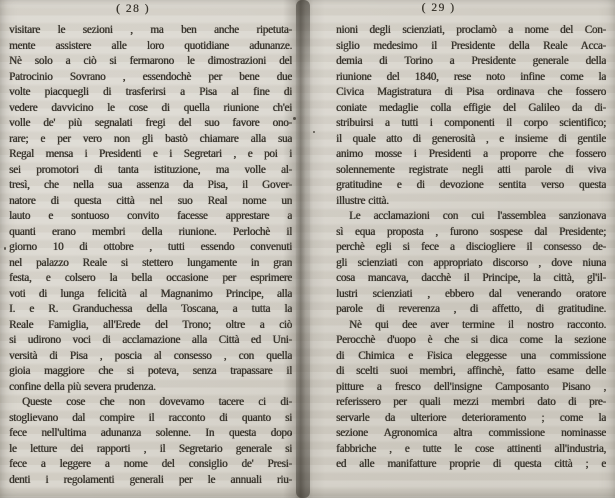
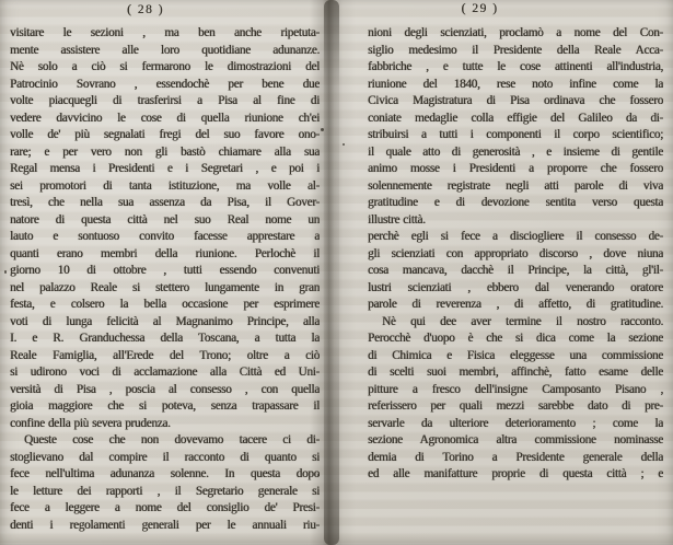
  ( 28 )
  visitare le sezioni , ma ben anche ripetu
  mente assistere alle loro quotidiane adunan
  Nè solo a ciò si fermarono le dimostrazioni d
  Patrocinio Sovrano , essendochè per bene d
  volte piacquegli di trasferirsi a Pisa al fine
  vedere davvicino le cose di quella riunione ch
  volle de' più segnalati fregi del suo favore on
  rare; e per vero non gli bastò chiamare alla s
  Regal mensa i Presidenti e i Segretari , e poi
  sei promotori di tanta istituzione, ma volle
  tresì, che nella sua assenza da Pisa, il Gov
  natore di questa città nel suo Real nome
  lauto e sontuoso convito facesse apprestare
  quanti erano membri della riunione. Perlochè
  giorno 10 di ottobre , tutti essendo conven
  nel palazzo Reale si stettero lungamente in gr
  festa, e colsero la bella occasione per esprime
  voti di lunga felicità al Magnanimo Principe, a
  I. e R. Granduchessa della Toscana, a tutta
  Reale Famiglia, all'Erede del Trono; oltre a c
  si udirono voci di acclamazione alla Città ed U
  versità di Pisa , poscia al consesso , con que
  gioia maggiore che si poteva, senza trapassare
  confine della più severa prudenza.
  Queste cose che non dovevamo tacere ci
  stoglievano dal compire il racconto di quanto
  fece nell'ultima adunanza solenne. In questa do
  le letture dei rapporti , il Segretario generale
  fece a leggere a nome del consiglio de' Pre
  denti i regolamenti generali per le annuali ri
  ( 29 )
  nioni degli scienziati, proclamò a nome del Con-
  siglio medesimo il Presidente della Reale Acca-
- demia di Torino a Presidente generale della
+ fabbriche , e tutte le cose attinenti all'industria,
  riunione del 1840, rese noto infine come la
  Civica Magistratura di Pisa ordinava che fossero
  coniate medaglie colla effigie del Galileo da di-
  stribuirsi a tutti i componenti il corpo scientifico;
  il quale atto di generosità , e insieme di gentile
  animo mosse i Presidenti a proporre che fossero
  solennemente registrate negli atti parole di viva
  gratitudine e di devozione sentita verso questa
  illustre città.
- Le acclamazioni con cui l'assemblea sanzionava
- sì equa proposta , furono sospese dal Presidente;
  perchè egli si fece a disciogliere il consesso de-
  gli scienziati con appropriato discorso , dove niuna
  cosa mancava, dacchè il Principe, la città, gl'il-
  lustri scienziati , ebbero dal venerando oratore
  parole di reverenza , di affetto, di gratitudine.
  Nè qui dee aver termine il nostro racconto.
  Perocchè d'uopo è che si dica come la sezione
  di Chimica e Fisica eleggesse una commissione
  di scelti suoi membri, affinchè, fatto esame delle
  pitture a fresco dell'insigne Camposanto Pisano ,
- referissero per quali mezzi membri dato di pre-
+ referissero per quali mezzi sarebbe dato di pre-
  servarle da ulteriore deterioramento ; come la
  sezione Agronomica altra commissione nominasse
- fabbriche , e tutte le cose attinenti all'industria,
+ demia di Torino a Presidente generale della
  ed alle manifatture proprie di questa città ; e
